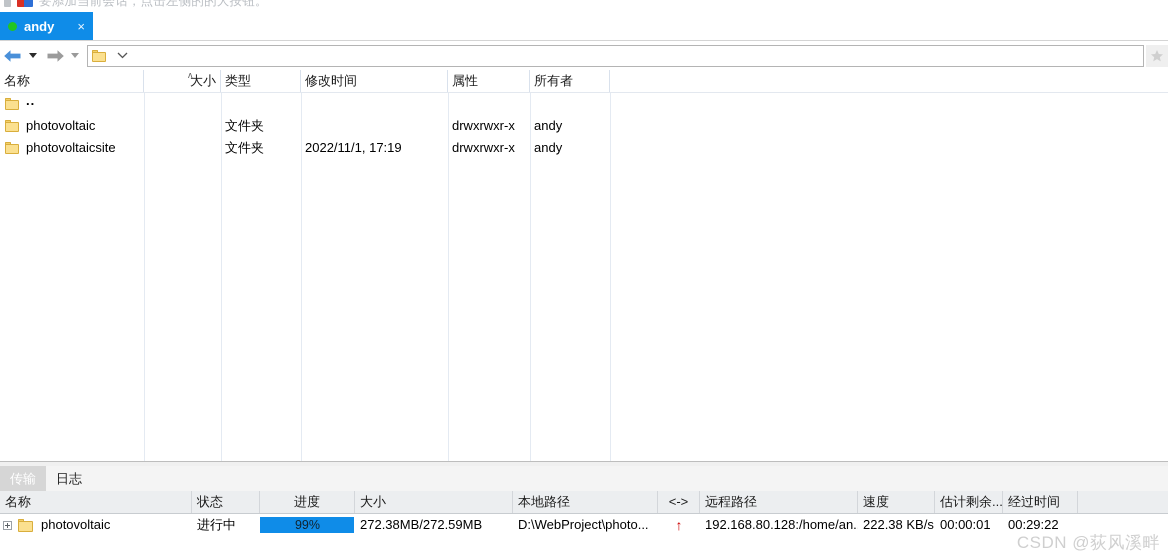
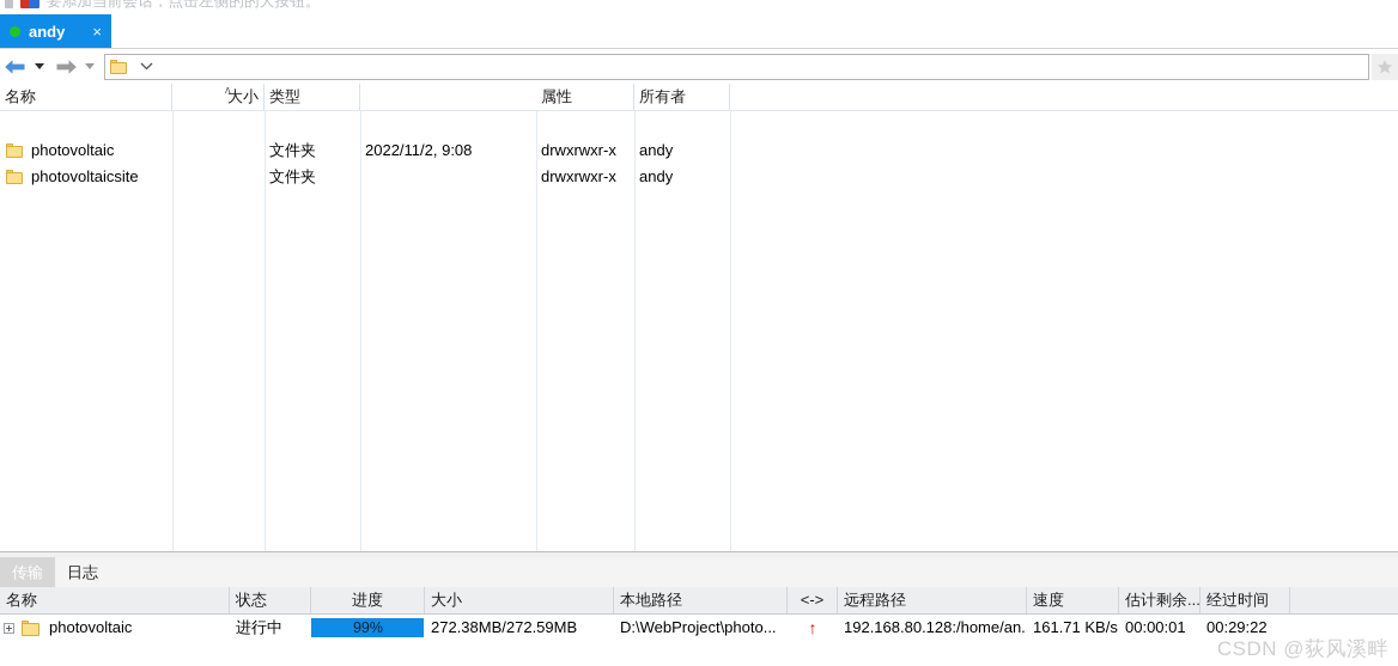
  要添加当前会话，点击左侧的的大按钮。
  andy
  ×
  名称
  ʌ
  大小
  类型
- 修改时间
  属性
  所有者
- ..
  photovoltaic
  文件夹
+ 2022/11/2, 9:08
  drwxrwxr-x
  andy
  photovoltaicsite
  文件夹
- 2022/11/1, 17:19
  drwxrwxr-x
  andy
  传输
  日志
  名称
  状态
  进度
  大小
  本地路径
  <->
  远程路径
  速度
  估计剩余...
  经过时间
  photovoltaic
  进行中
  99%
  272.38MB/272.59MB
  D:\WebProject\photo...
  ↑
  192.168.80.128:/home/an.
- 222.38 KB/s
+ 161.71 KB/s
  00:00:01
  00:29:22
  CSDN @荻风溪畔
